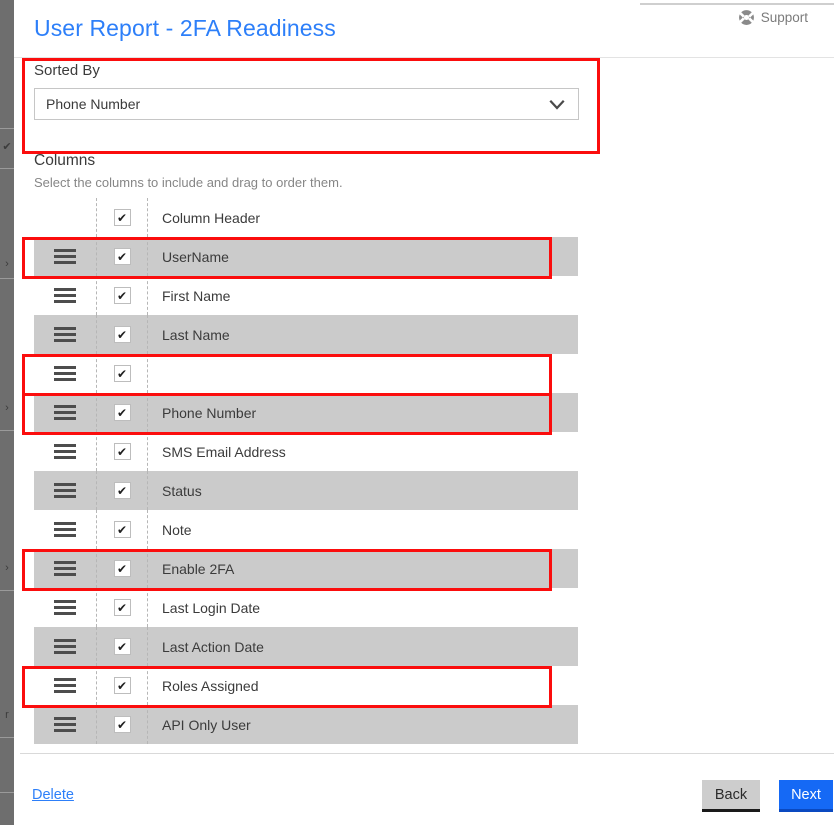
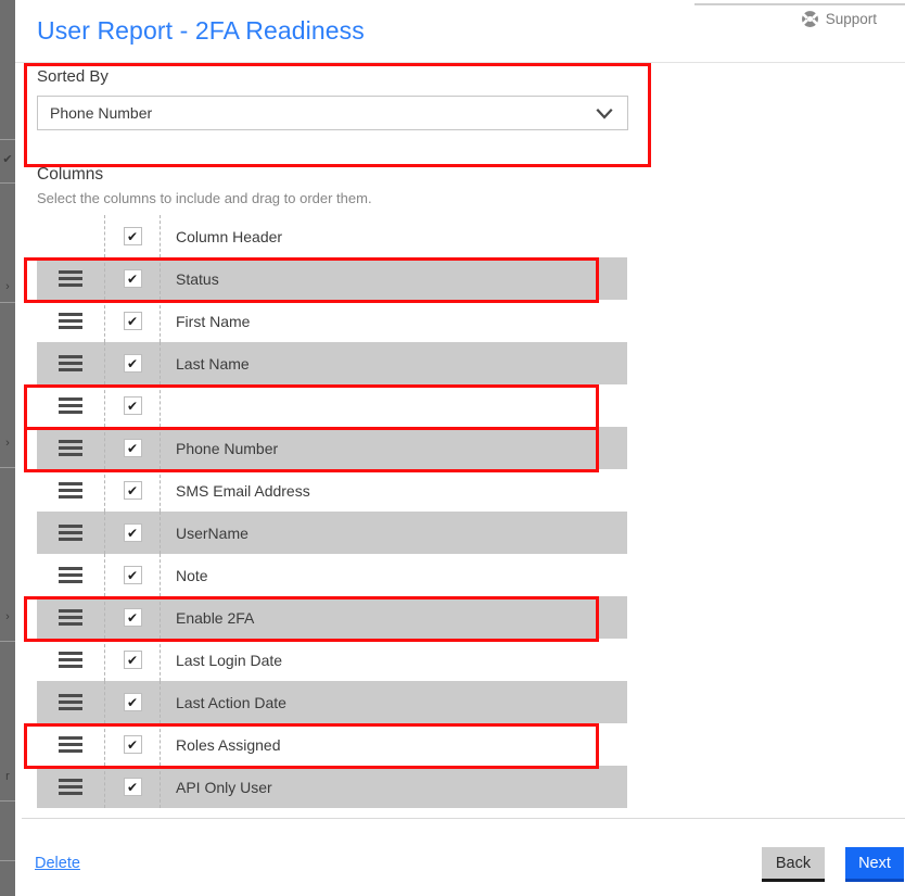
  ✔
  ›
  ›
  ›
  r
  User Report - 2FA Readiness
  Support
  Sorted By
  Phone Number
  Columns
  Select the columns to include and drag to order them.
  ✔
  Column Header
  ✔
- UserName
+ Status
  ✔
  First Name
  ✔
  Last Name
  ✔
  ✔
  Phone Number
  ✔
  SMS Email Address
  ✔
- Status
+ UserName
  ✔
  Note
  ✔
  Enable 2FA
  ✔
  Last Login Date
  ✔
  Last Action Date
  ✔
  Roles Assigned
  ✔
  API Only User
  Delete
  Back
  Next
